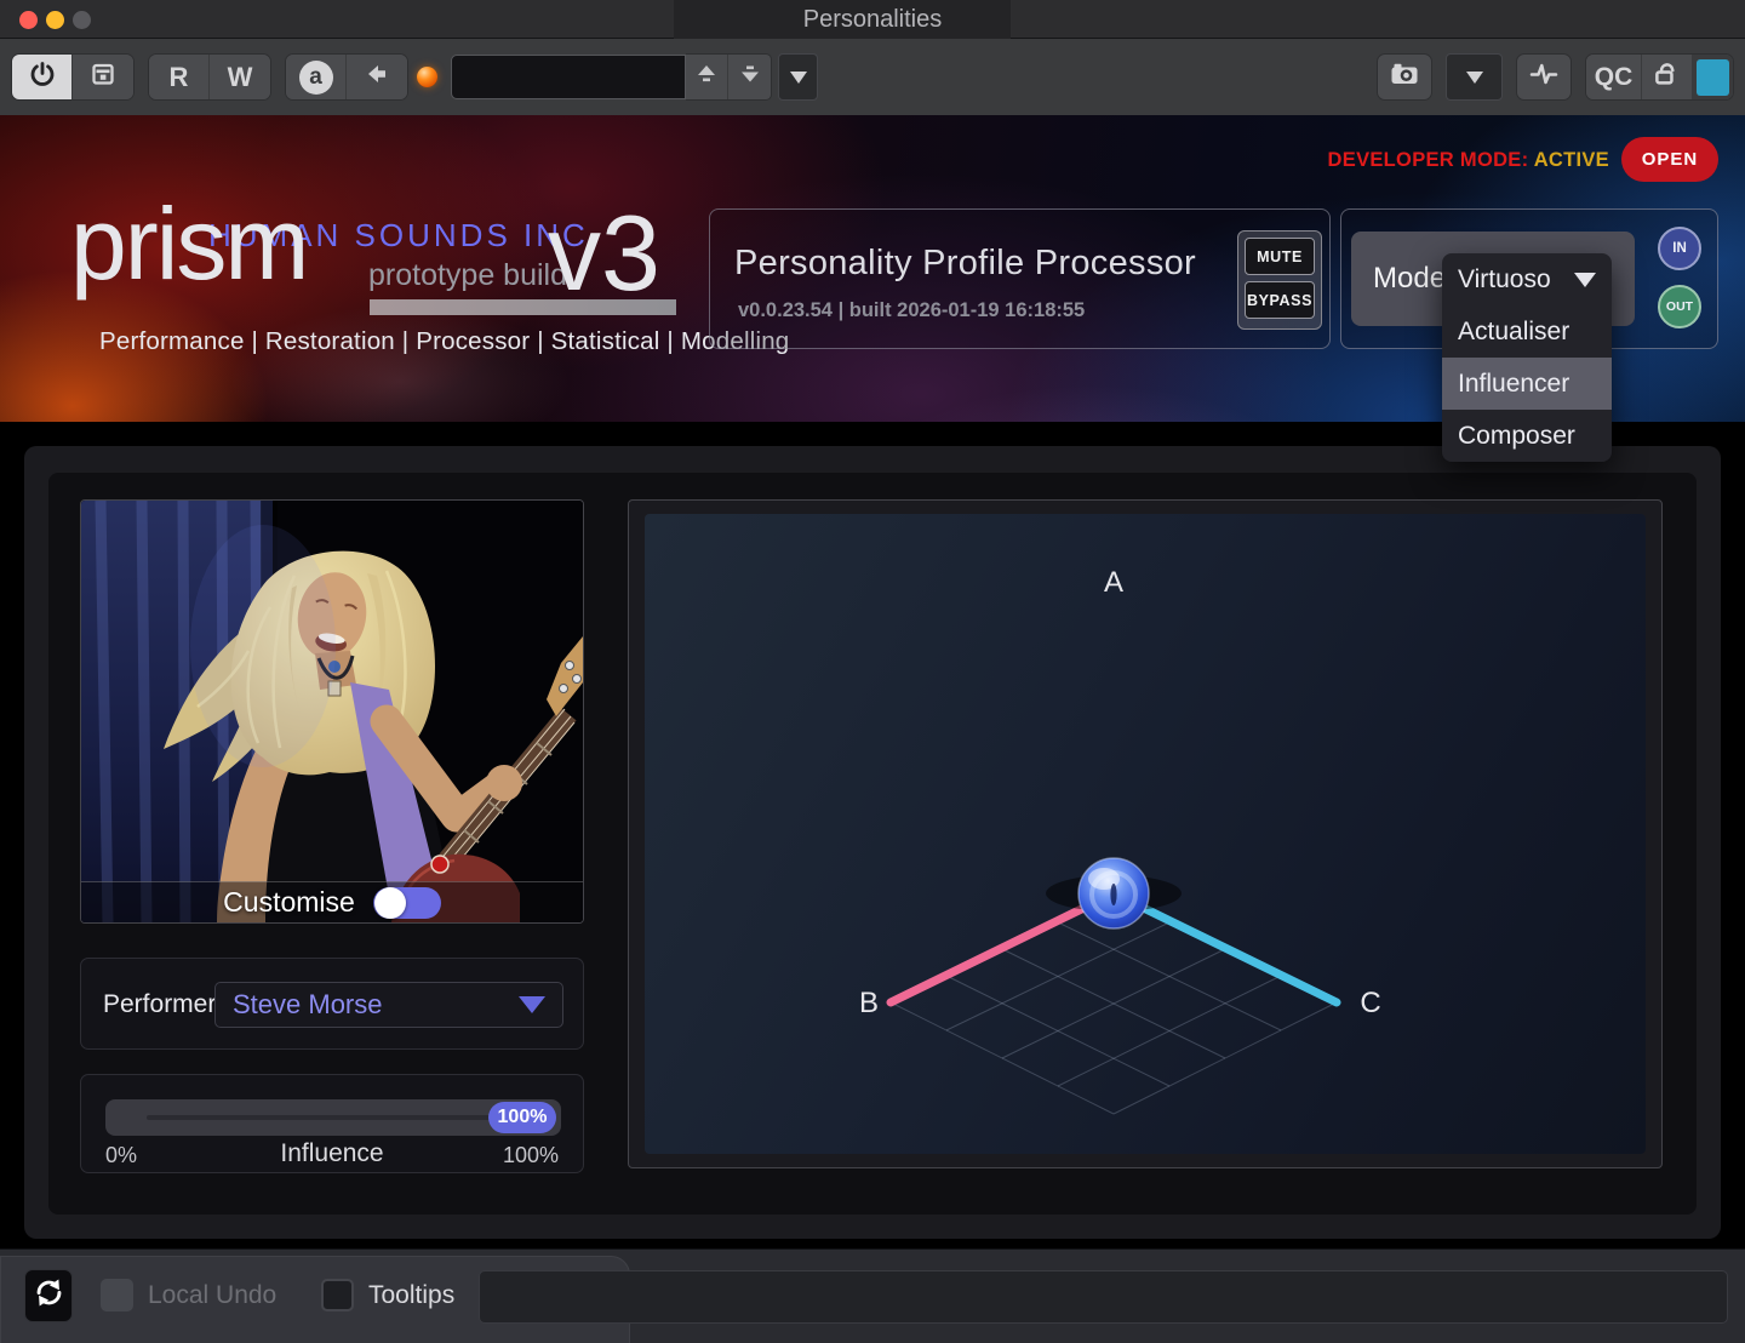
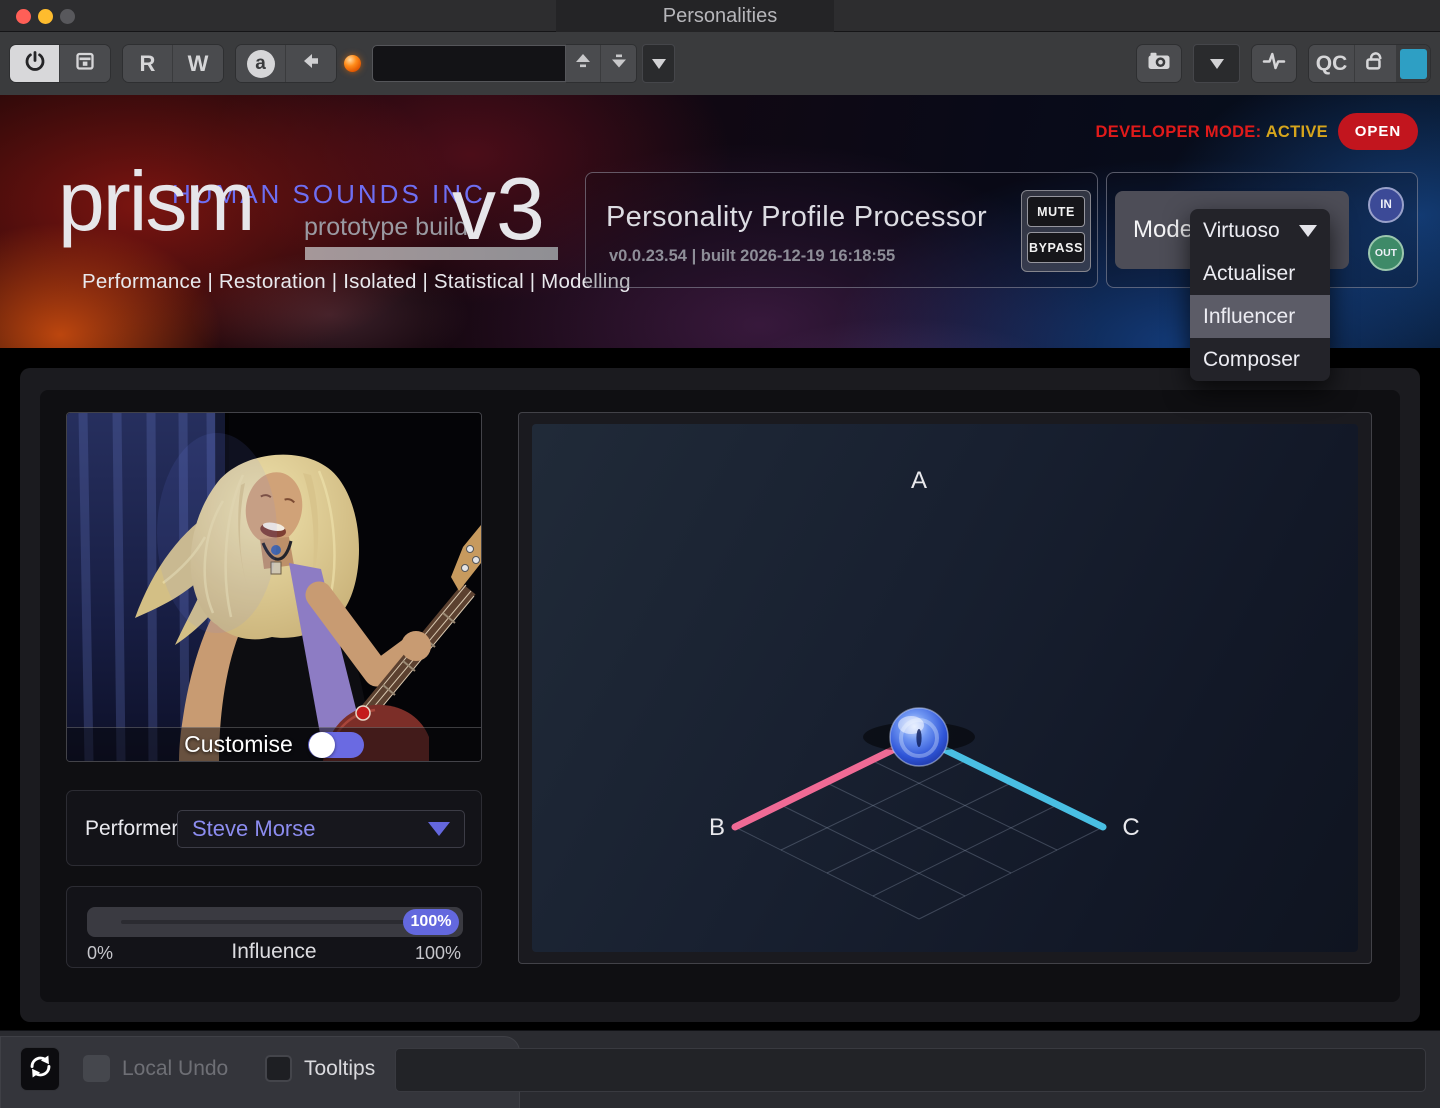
  Personalities
  R
  W
  a
  QC
  HUMAN SOUNDS INC
  prism
  prototype build
  v3
- Performance | Restoration | Processor | Statistical | Modelling
+ Performance | Restoration | Isolated | Statistical | Modelling
  DEVELOPER MODE: ACTIVE
  OPEN
  Personality Profile Processor
- v0.0.23.54 | built 2026-01-19 16:18:55
+ v0.0.23.54 | built 2026-12-19 16:18:55
  MUTE
  BYPASS
  Mode
  IN
  OUT
  Virtuoso
  Actualiser
  Influencer
  Composer
  Customise
  Performer
  Steve Morse
  100%
  0%
  Influence
  100%
  A
  B
  C
  Local Undo
  Tooltips
